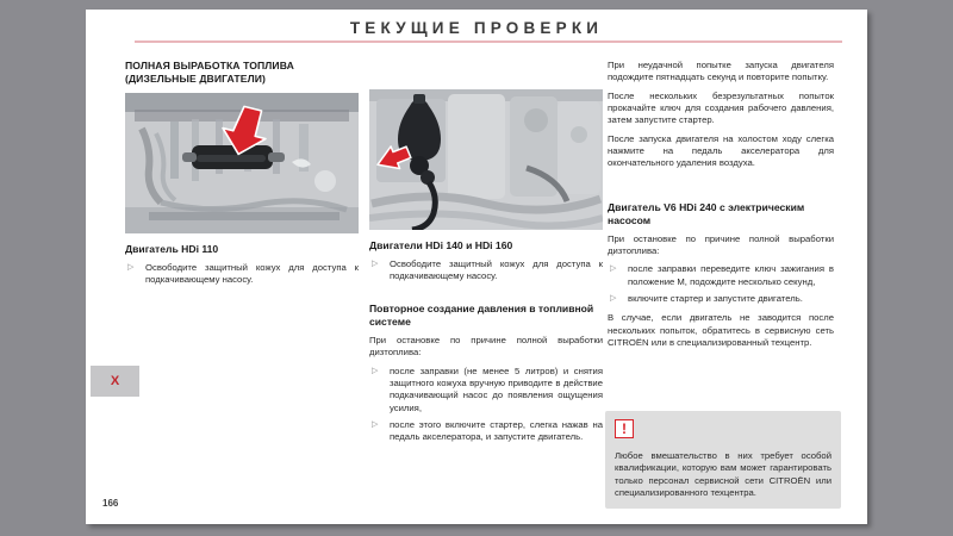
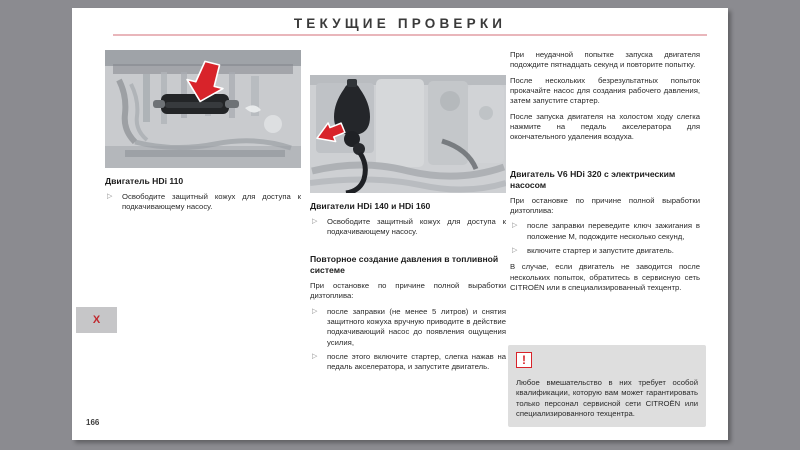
  ТЕКУЩИЕ ПРОВЕРКИ
- ПОЛНАЯ ВЫРАБОТКА ТОПЛИВА (ДИЗЕЛЬНЫЕ ДВИГАТЕЛИ)
  Двигатель HDi 110
  Освободите защитный кожух для доступа к подкачивающему насосу.
  Двигатели HDi 140 и HDi 160
  Освободите защитный кожух для доступа к подкачивающему насосу.
  Повторное создание давления в топливной системе
  При остановке по причине полной выработки дизтоплива:
  после заправки (не менее 5 литров) и снятия защитного кожуха вручную приводите в действие подкачивающий насос до появления ощущения усилия,
  после этого включите стартер, слегка нажав на педаль акселератора, и запустите двигатель.
  При неудачной попытке запуска двигателя подождите пятнадцать секунд и повторите попытку.
- После нескольких безрезультатных попыток прокачайте ключ для создания рабочего давления, затем запустите стартер.
+ После нескольких безрезультатных попыток прокачайте насос для создания рабочего давления, затем запустите стартер.
  После запуска двигателя на холостом ходу слегка нажмите на педаль акселератора для окончательного удаления воздуха.
- Двигатель V6 HDi 240 с электрическим насосом
+ Двигатель V6 HDi 320 с электрическим насосом
  При остановке по причине полной выработки дизтоплива:
  после заправки переведите ключ зажигания в положение M, подождите несколько секунд,
  включите стартер и запустите двигатель.
  В случае, если двигатель не заводится после нескольких попыток, обратитесь в сервисную сеть CITROËN или в специализированный техцентр.
  !
  Любое вмешательство в них требует особой квалификации, которую вам может гарантировать только персонал сервисной сети CITROËN или специализированного техцентра.
  166
  X
